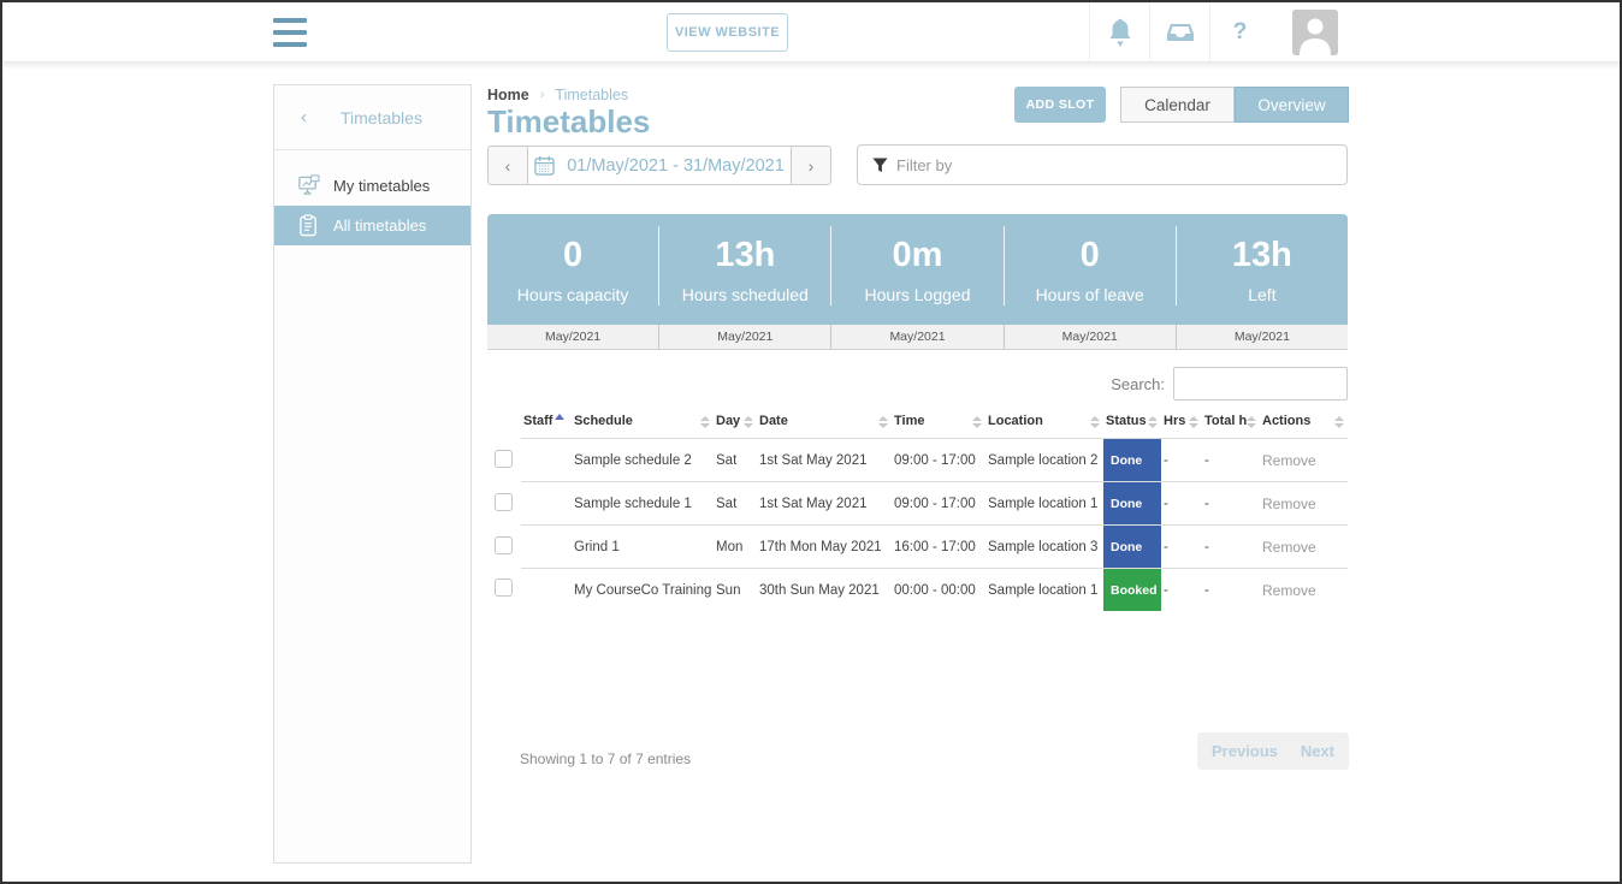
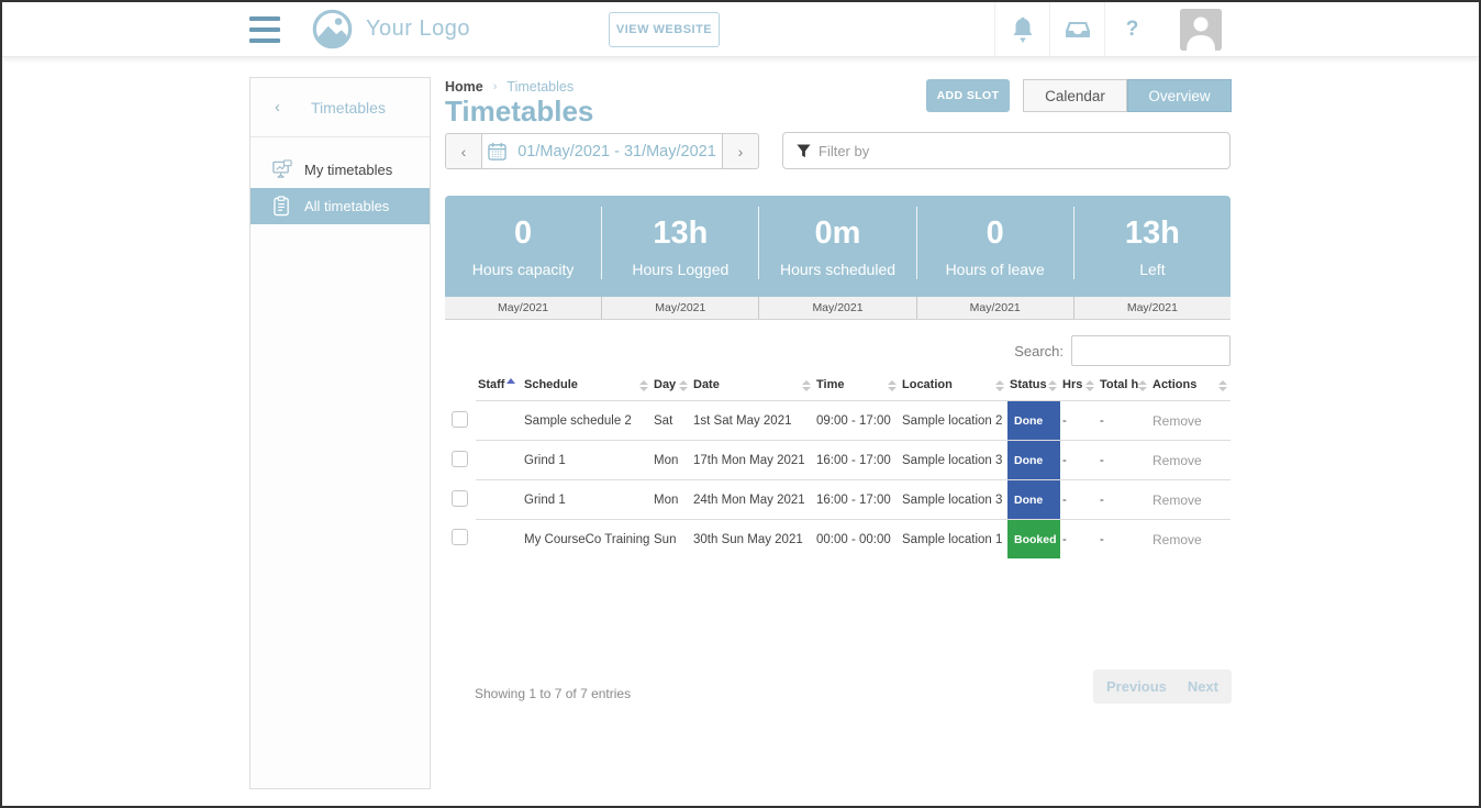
+ Your Logo
  VIEW WEBSITE
  ?
  ‹
  Timetables
  My timetables
  All timetables
  Home
  ›
  Timetables
  Timetables
  ADD SLOT
  Calendar
  Overview
  ‹
  01/May/2021 - 31/May/2021
  ›
  Filter by
  0
  Hours capacity
  13h
- Hours scheduled
+ Hours Logged
  0m
- Hours Logged
+ Hours scheduled
  0
  Hours of leave
  13h
  Left
  May/2021
  May/2021
  May/2021
  May/2021
  May/2021
  Search:
  	Staff	Schedule	Day	Date	Time	Location	Status	Hrs	Total h	Actions
  		Sample schedule 2	Sat	1st Sat May 2021	09:00 - 17:00	Sample location 2	Done	-	-	Remove
- 		Sample schedule 1	Sat	1st Sat May 2021	09:00 - 17:00	Sample location 1	Done	-	-	Remove
  		Grind 1	Mon	17th Mon May 2021	16:00 - 17:00	Sample location 3	Done	-	-	Remove
+ 		Grind 1	Mon	24th Mon May 2021	16:00 - 17:00	Sample location 3	Done	-	-	Remove
  		My CourseCo Training	Sun	30th Sun May 2021	00:00 - 00:00	Sample location 1	Booked	-	-	Remove
  Showing 1 to 7 of 7 entries
  Previous
  Next
